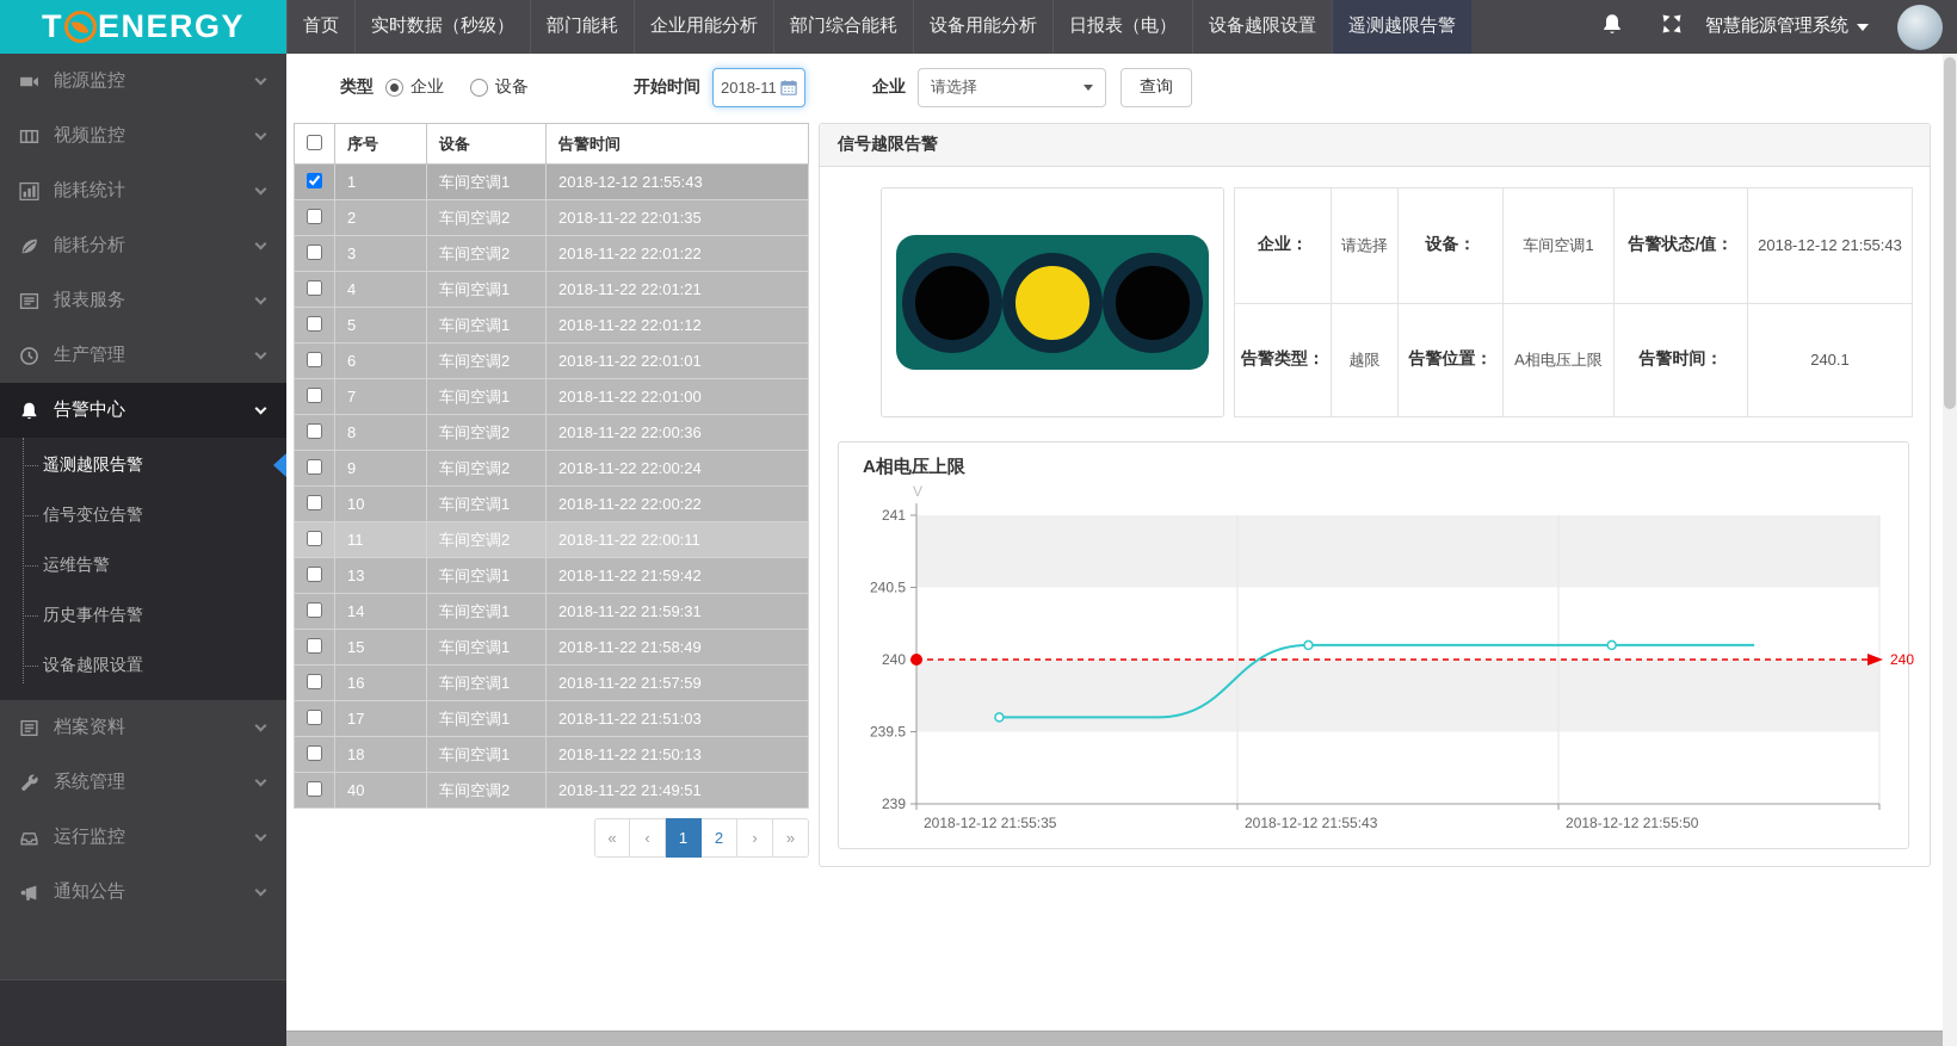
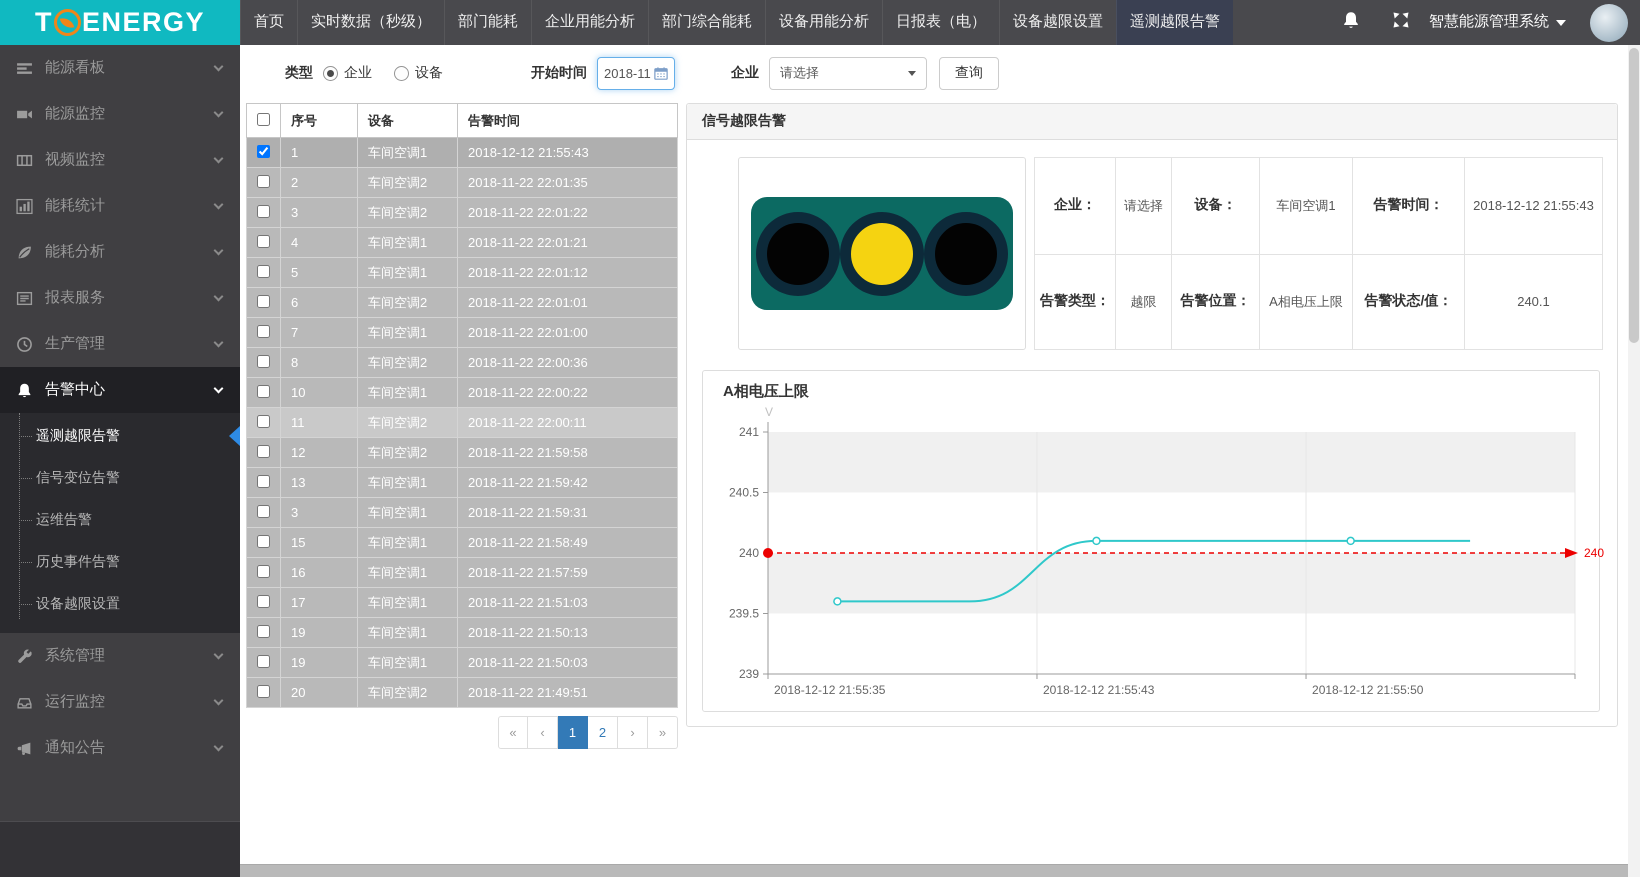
  T
  ENERGY
  首页
  实时数据（秒级）
  部门能耗
  企业用能分析
  部门综合能耗
  设备用能分析
  日报表（电）
  设备越限设置
  遥测越限告警
  智慧能源管理系统
+ 能源看板
  能源监控
  视频监控
  能耗统计
  能耗分析
  报表服务
  生产管理
  告警中心
  遥测越限告警
  信号变位告警
  运维告警
  历史事件告警
  设备越限设置
- 档案资料
  系统管理
  运行监控
  通知公告
  类型
  企业
  设备
  开始时间
  2018-11
  企业
  请选择
  查询
  	序号	设备	告警时间
  	1	车间空调1	2018-12-12 21:55:43
  	2	车间空调2	2018-11-22 22:01:35
  	3	车间空调2	2018-11-22 22:01:22
  	4	车间空调1	2018-11-22 22:01:21
  	5	车间空调1	2018-11-22 22:01:12
  	6	车间空调2	2018-11-22 22:01:01
  	7	车间空调1	2018-11-22 22:01:00
  	8	车间空调2	2018-11-22 22:00:36
- 	9	车间空调2	2018-11-22 22:00:24
  	10	车间空调1	2018-11-22 22:00:22
  	11	车间空调2	2018-11-22 22:00:11
+ 	12	车间空调2	2018-11-22 21:59:58
  	13	车间空调1	2018-11-22 21:59:42
- 	14	车间空调1	2018-11-22 21:59:31
+ 	3	车间空调1	2018-11-22 21:59:31
  	15	车间空调1	2018-11-22 21:58:49
  	16	车间空调1	2018-11-22 21:57:59
  	17	车间空调1	2018-11-22 21:51:03
- 	18	车间空调1	2018-11-22 21:50:13
+ 	19	车间空调1	2018-11-22 21:50:13
+ 	19	车间空调1	2018-11-22 21:50:03
- 	40	车间空调2	2018-11-22 21:49:51
+ 	20	车间空调2	2018-11-22 21:49:51
  «
  ‹
  1
  2
  ›
  »
  信号越限告警
  企业：
  请选择
  设备：
  车间空调1
- 告警状态/值：
+ 告警时间：
  2018-12-12 21:55:43
  告警类型：
  越限
  告警位置：
  A相电压上限
- 告警时间：
+ 告警状态/值：
  240.1
  A相电压上限
  241
  240.5
  240
  239.5
  239
  2018-12-12 21:55:35
  2018-12-12 21:55:43
  2018-12-12 21:55:50
  V
  240
